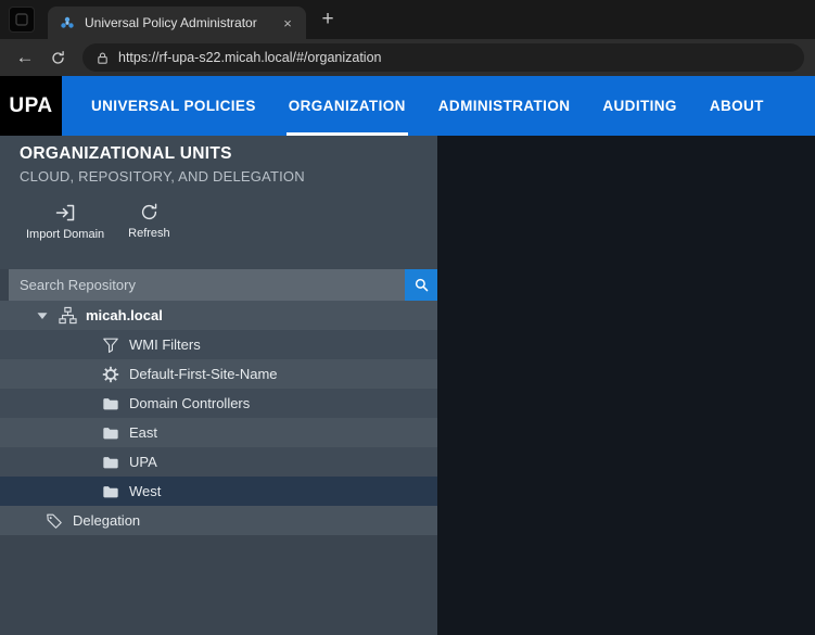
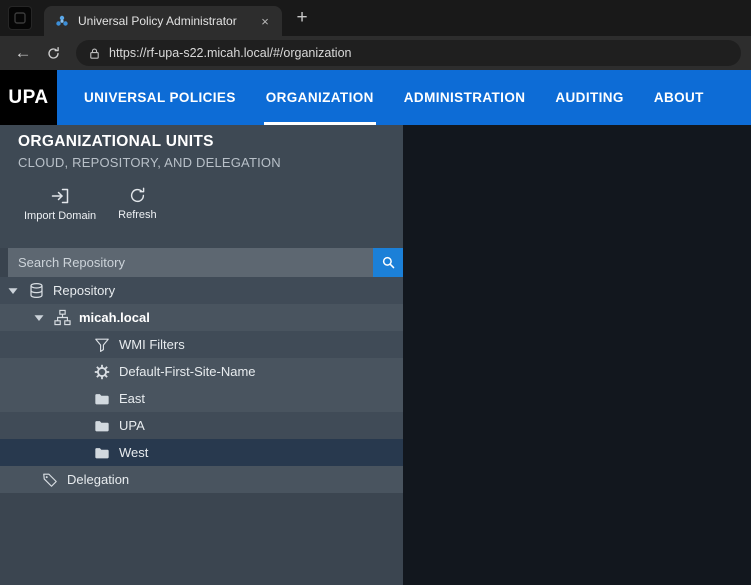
  Universal Policy Administrator
  ×
  +
  ←
  https://rf-upa-s22.micah.local/#/organization
  UPA
  UNIVERSAL POLICIES
  ORGANIZATION
  ADMINISTRATION
  AUDITING
  ABOUT
  ORGANIZATIONAL UNITS
  CLOUD, REPOSITORY, AND DELEGATION
  Import Domain
  Refresh
  Search Repository
+ Repository
  micah.local
  WMI Filters
  Default-First-Site-Name
- Domain Controllers
  East
  UPA
  West
  Delegation
